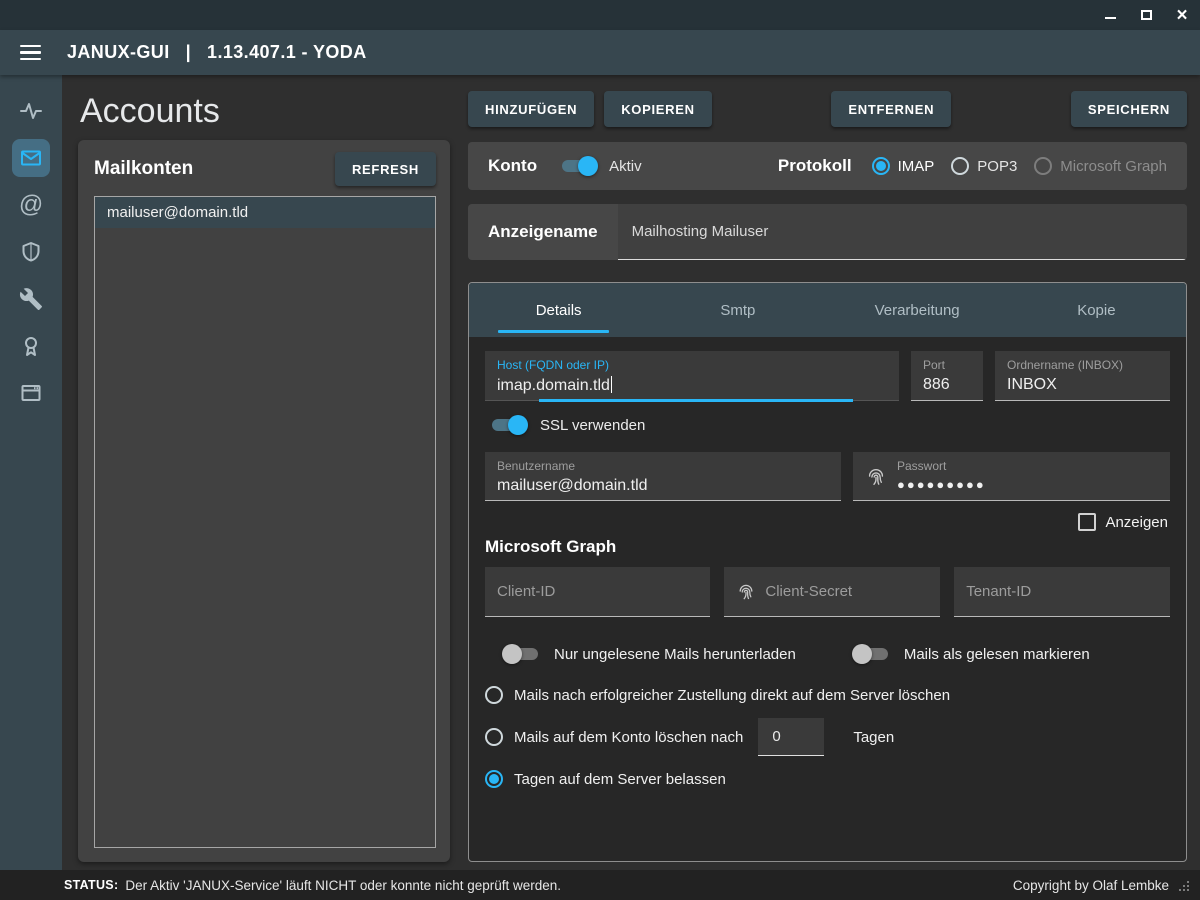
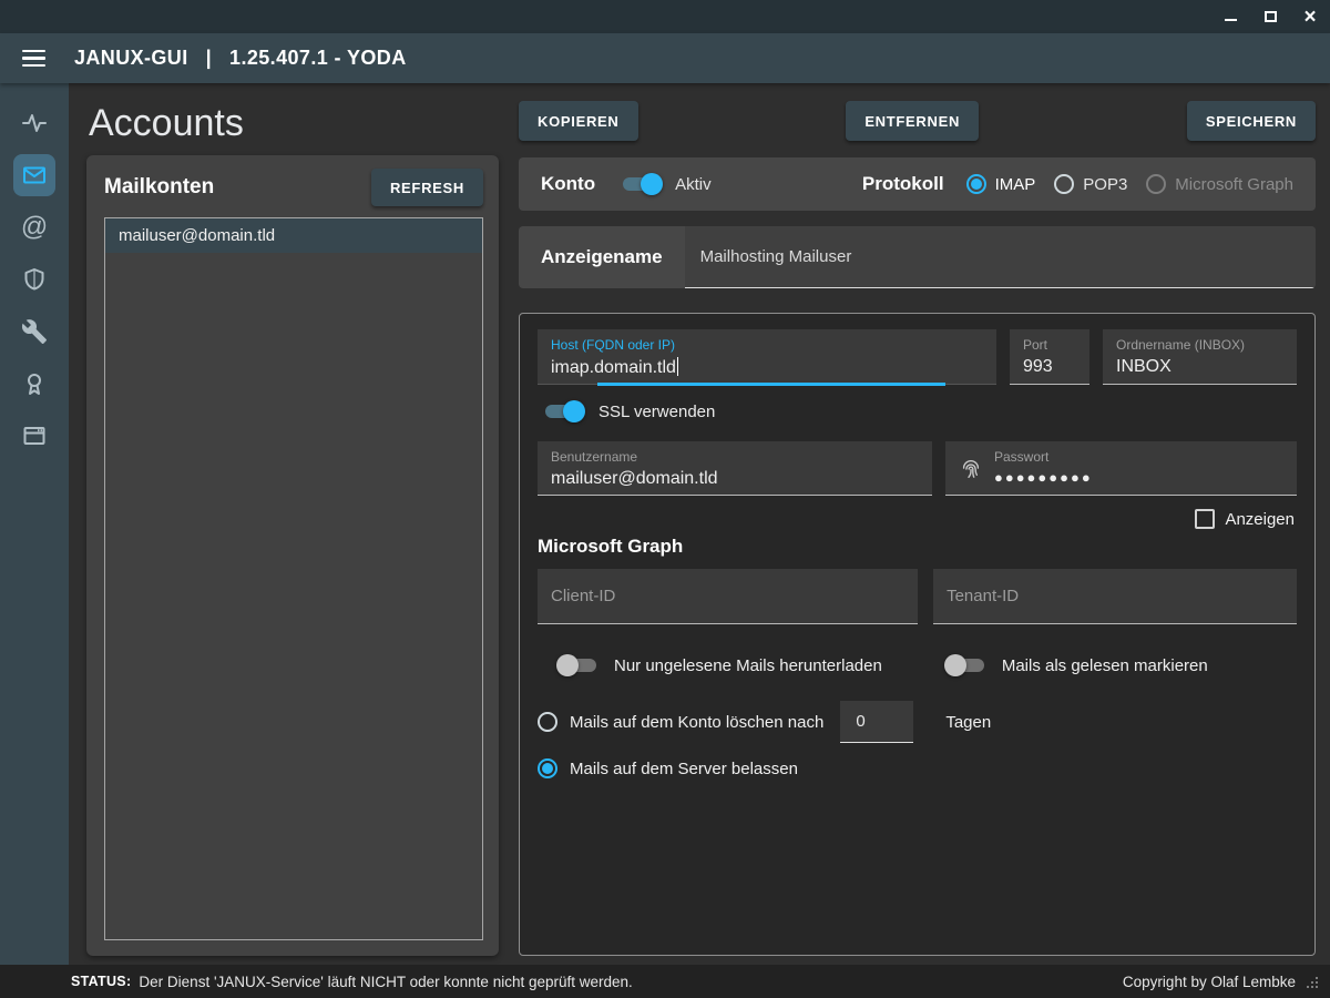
  ×
  JANUX-GUI
  |
- 1.13.407.1 - YODA
+ 1.25.407.1 - YODA
  @
  Accounts
  Mailkonten
  REFRESH
  mailuser@domain.tld
- HINZUFÜGEN
  KOPIEREN
  ENTFERNEN
  SPEICHERN
  Konto
  Aktiv
  Protokoll
  IMAP
  POP3
  Microsoft Graph
  Anzeigename
  Mailhosting Mailuser
- Details
- Smtp
- Verarbeitung
- Kopie
  Host (FQDN oder IP)
  imap.domain.tld
  Port
- 886
+ 993
  Ordnername (INBOX)
  INBOX
  SSL verwenden
  Benutzername
  mailuser@domain.tld
  Passwort
  ●●●●●●●●●
  Anzeigen
  Microsoft Graph
  Client-ID
- Client-Secret
  Tenant-ID
  Nur ungelesene Mails herunterladen
  Mails als gelesen markieren
- Mails nach erfolgreicher Zustellung direkt auf dem Server löschen
  Mails auf dem Konto löschen nach
  0
  Tagen
- Tagen auf dem Server belassen
+ Mails auf dem Server belassen
  STATUS:
- Der Aktiv 'JANUX-Service' läuft NICHT oder konnte nicht geprüft werden.
+ Der Dienst 'JANUX-Service' läuft NICHT oder konnte nicht geprüft werden.
  Copyright by Olaf Lembke
